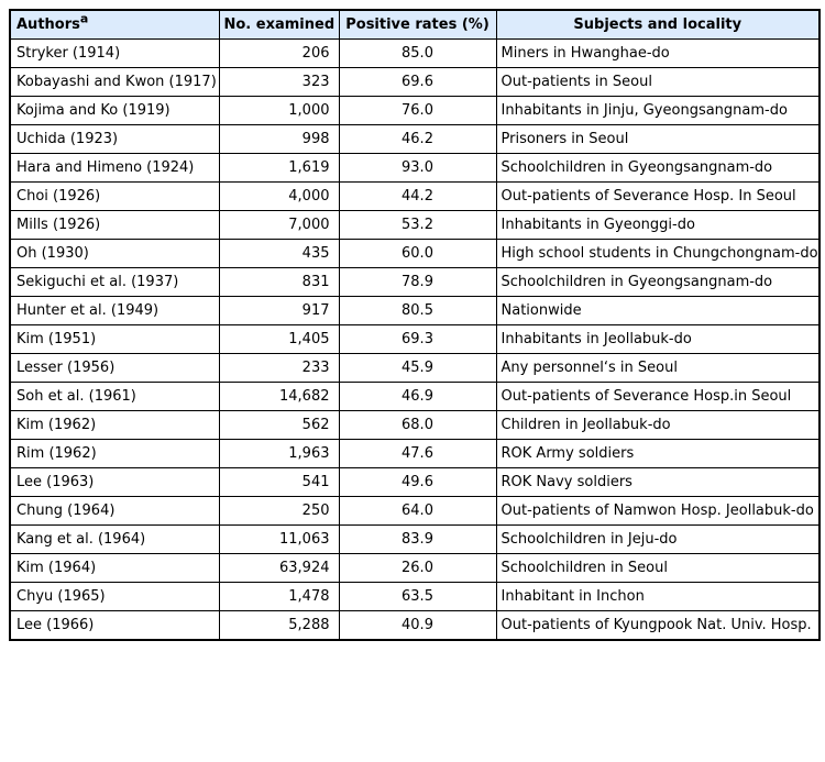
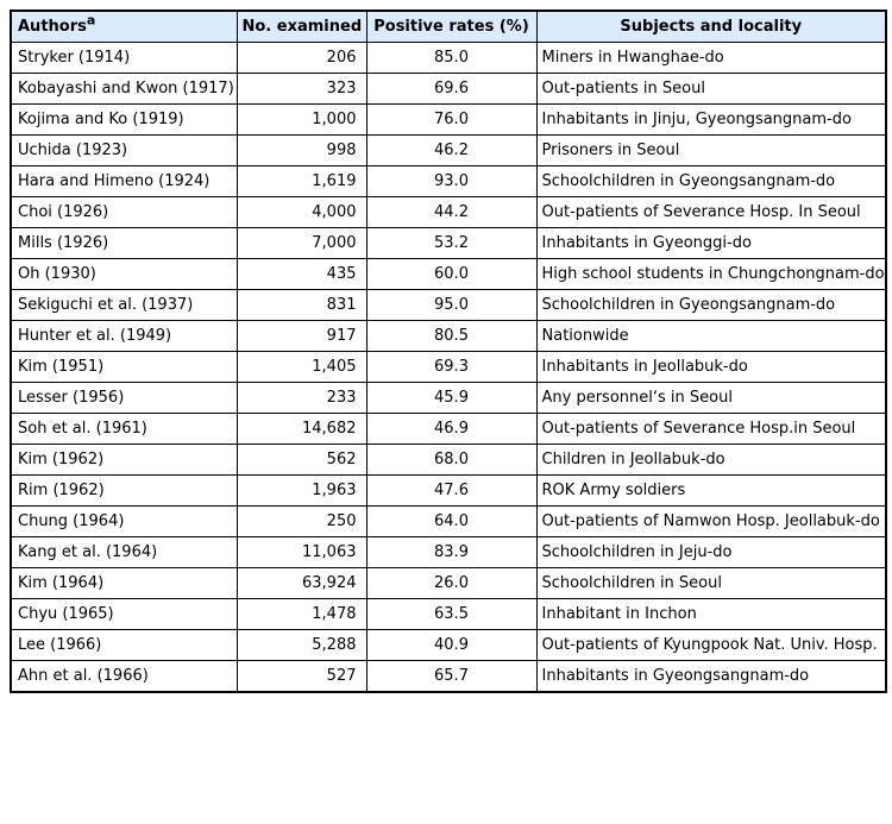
  Authorsa	No. examined	Positive rates (%)	Subjects and locality
  Stryker (1914)	206	85.0	Miners in Hwanghae-do
  Kobayashi and Kwon (1917)	323	69.6	Out-patients in Seoul
  Kojima and Ko (1919)	1,000	76.0	Inhabitants in Jinju, Gyeongsangnam-do
  Uchida (1923)	998	46.2	Prisoners in Seoul
  Hara and Himeno (1924)	1,619	93.0	Schoolchildren in Gyeongsangnam-do
  Choi (1926)	4,000	44.2	Out-patients of Severance Hosp. In Seoul
  Mills (1926)	7,000	53.2	Inhabitants in Gyeonggi-do
  Oh (1930)	435	60.0	High school students in Chungchongnam-do
- Sekiguchi et al. (1937)	831	78.9	Schoolchildren in Gyeongsangnam-do
+ Sekiguchi et al. (1937)	831	95.0	Schoolchildren in Gyeongsangnam-do
  Hunter et al. (1949)	917	80.5	Nationwide
  Kim (1951)	1,405	69.3	Inhabitants in Jeollabuk-do
  Lesser (1956)	233	45.9	Any personnel‘s in Seoul
  Soh et al. (1961)	14,682	46.9	Out-patients of Severance Hosp.in Seoul
  Kim (1962)	562	68.0	Children in Jeollabuk-do
  Rim (1962)	1,963	47.6	ROK Army soldiers
- Lee (1963)	541	49.6	ROK Navy soldiers
  Chung (1964)	250	64.0	Out-patients of Namwon Hosp. Jeollabuk-do
  Kang et al. (1964)	11,063	83.9	Schoolchildren in Jeju-do
  Kim (1964)	63,924	26.0	Schoolchildren in Seoul
  Chyu (1965)	1,478	63.5	Inhabitant in Inchon
  Lee (1966)	5,288	40.9	Out-patients of Kyungpook Nat. Univ. Hosp.
+ Ahn et al. (1966)	527	65.7	Inhabitants in Gyeongsangnam-do
